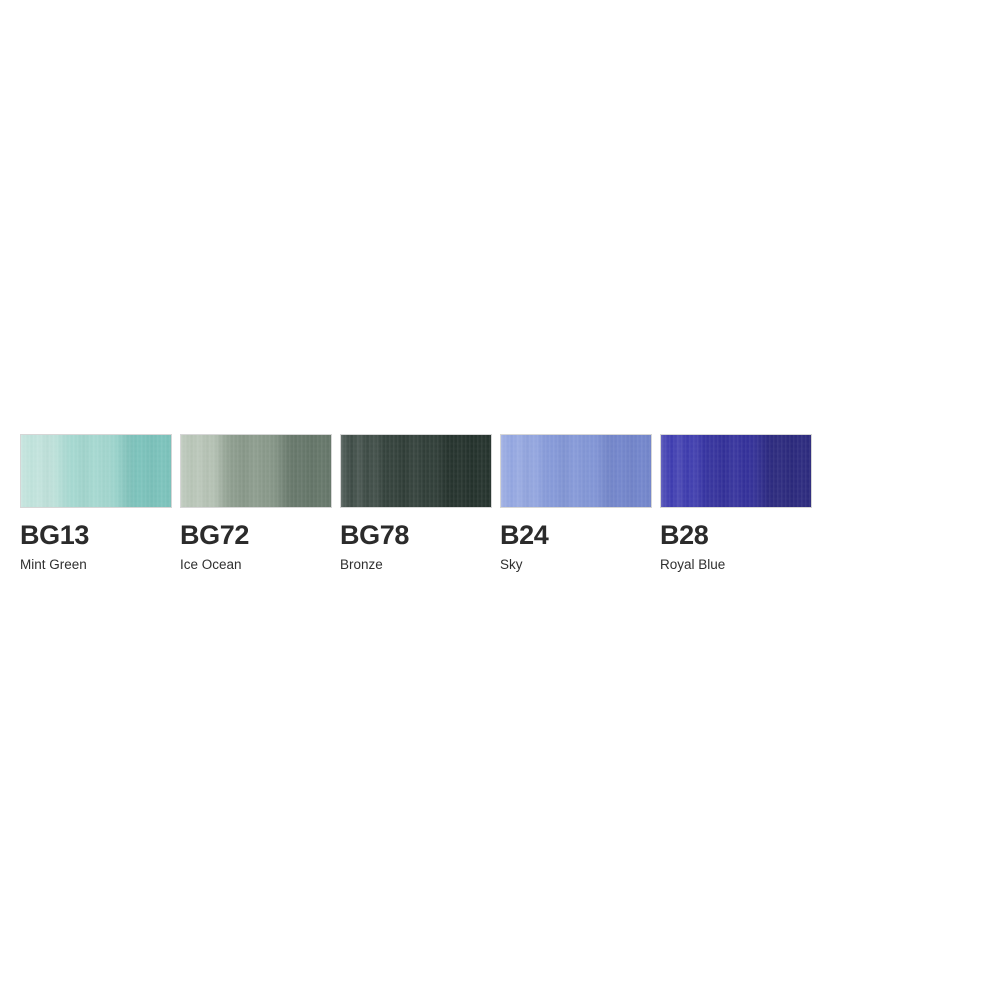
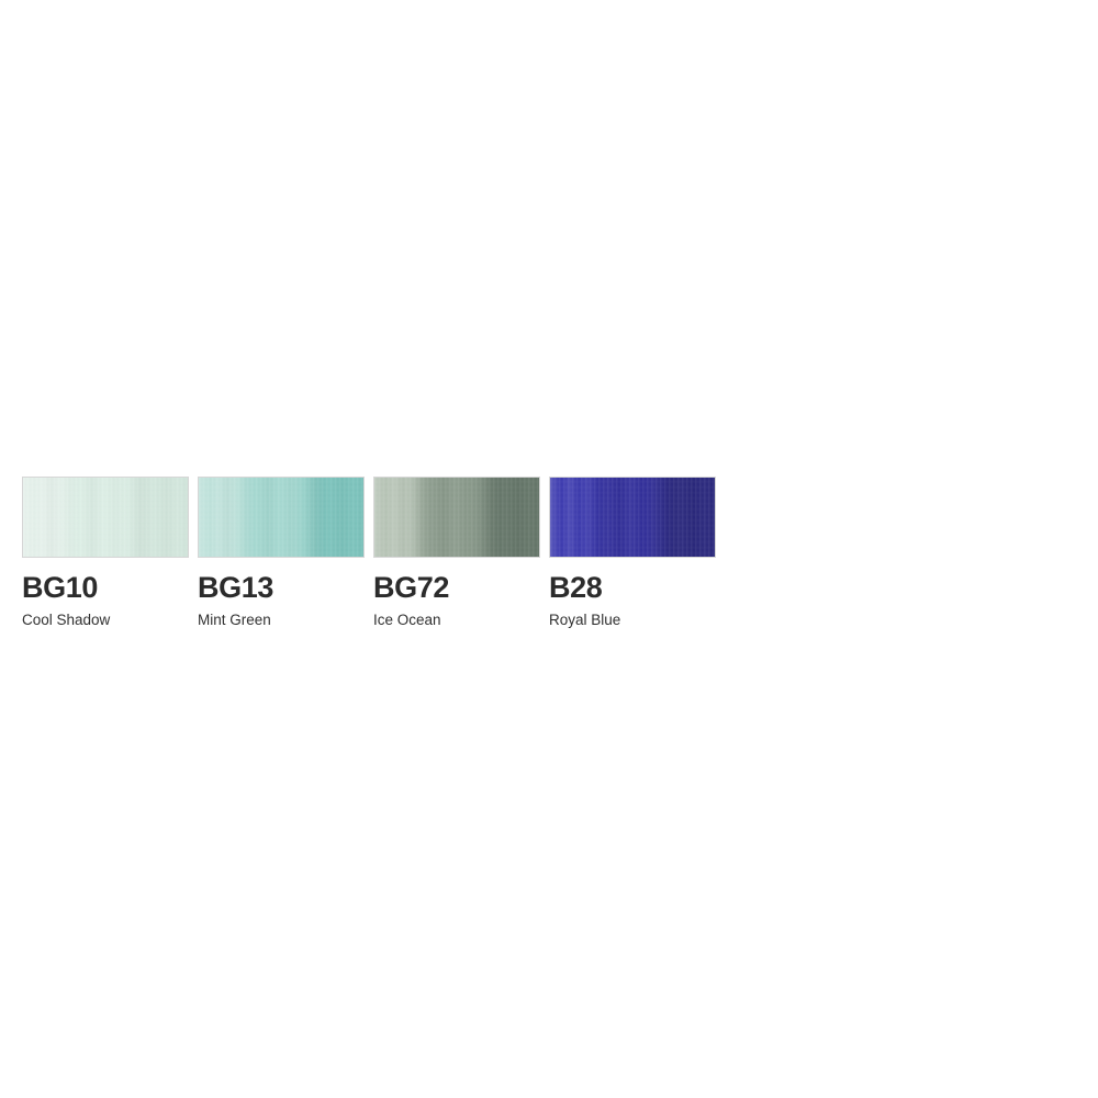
+ BG10
+ Cool Shadow
  BG13
  Mint Green
  BG72
  Ice Ocean
- BG78
- Bronze
- B24
- Sky
  B28
  Royal Blue
